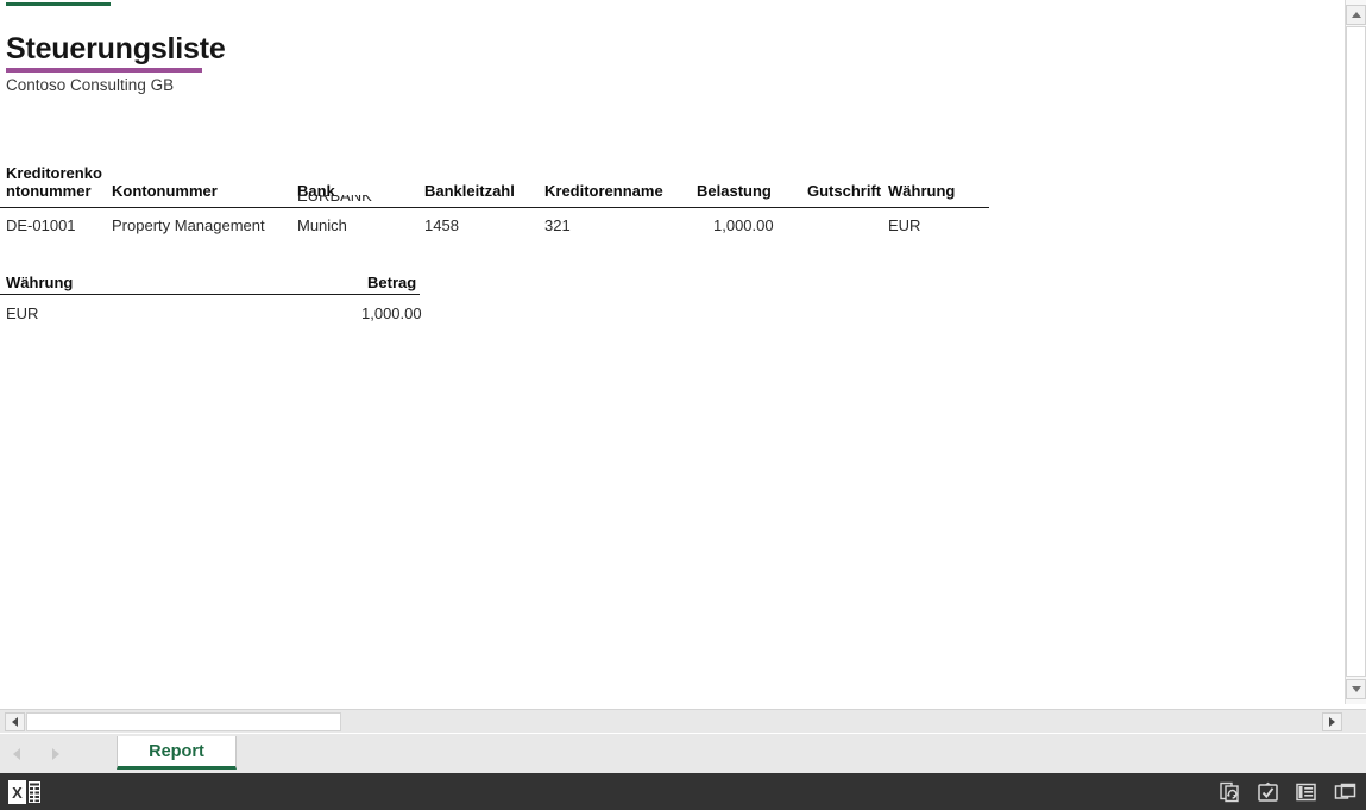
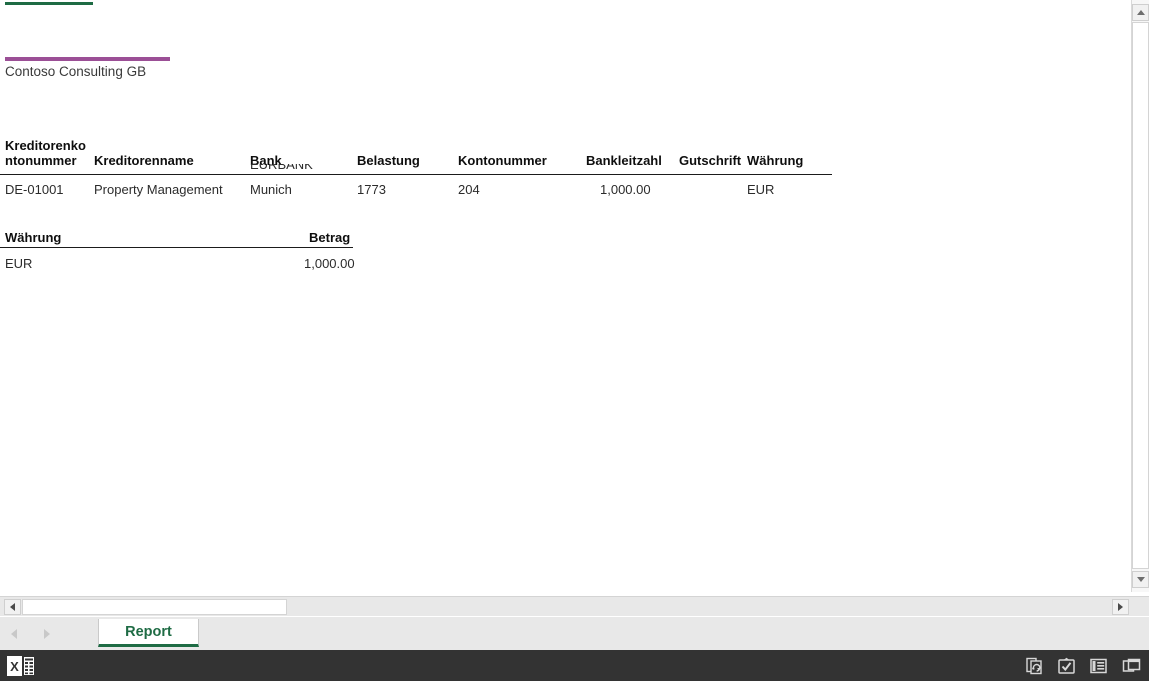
- Steuerungsliste
  Contoso Consulting GB
  Kreditorenko
  ntonummer
- Kontonummer
+ Kreditorenname
  Bank
- Bankleitzahl
+ Belastung
- Kreditorenname
+ Kontonummer
- Belastung
+ Bankleitzahl
  Gutschrift
  Währung
  EURBANK
  DE-01001
  Property Management
  Munich
- 1458
+ 1773
- 321
+ 204
  1,000.00
  EUR
  Währung
  Betrag
  EUR
  1,000.00
  Report
  X
